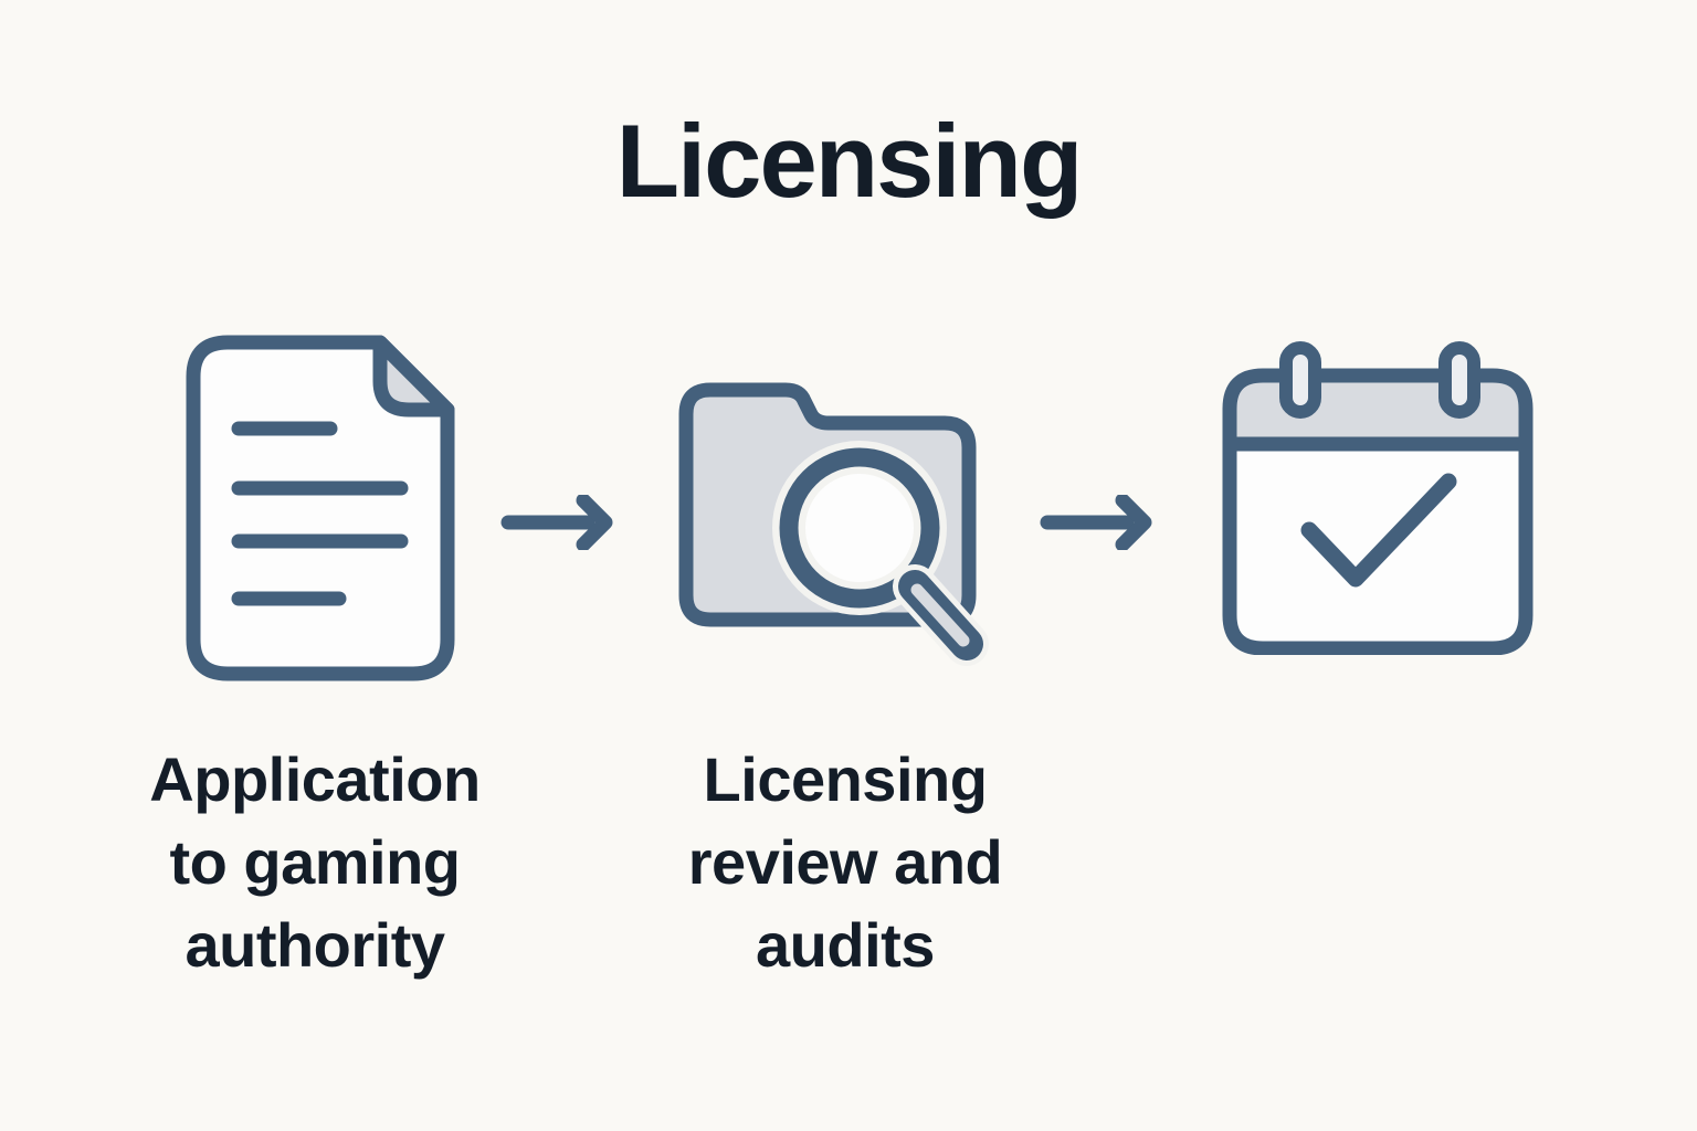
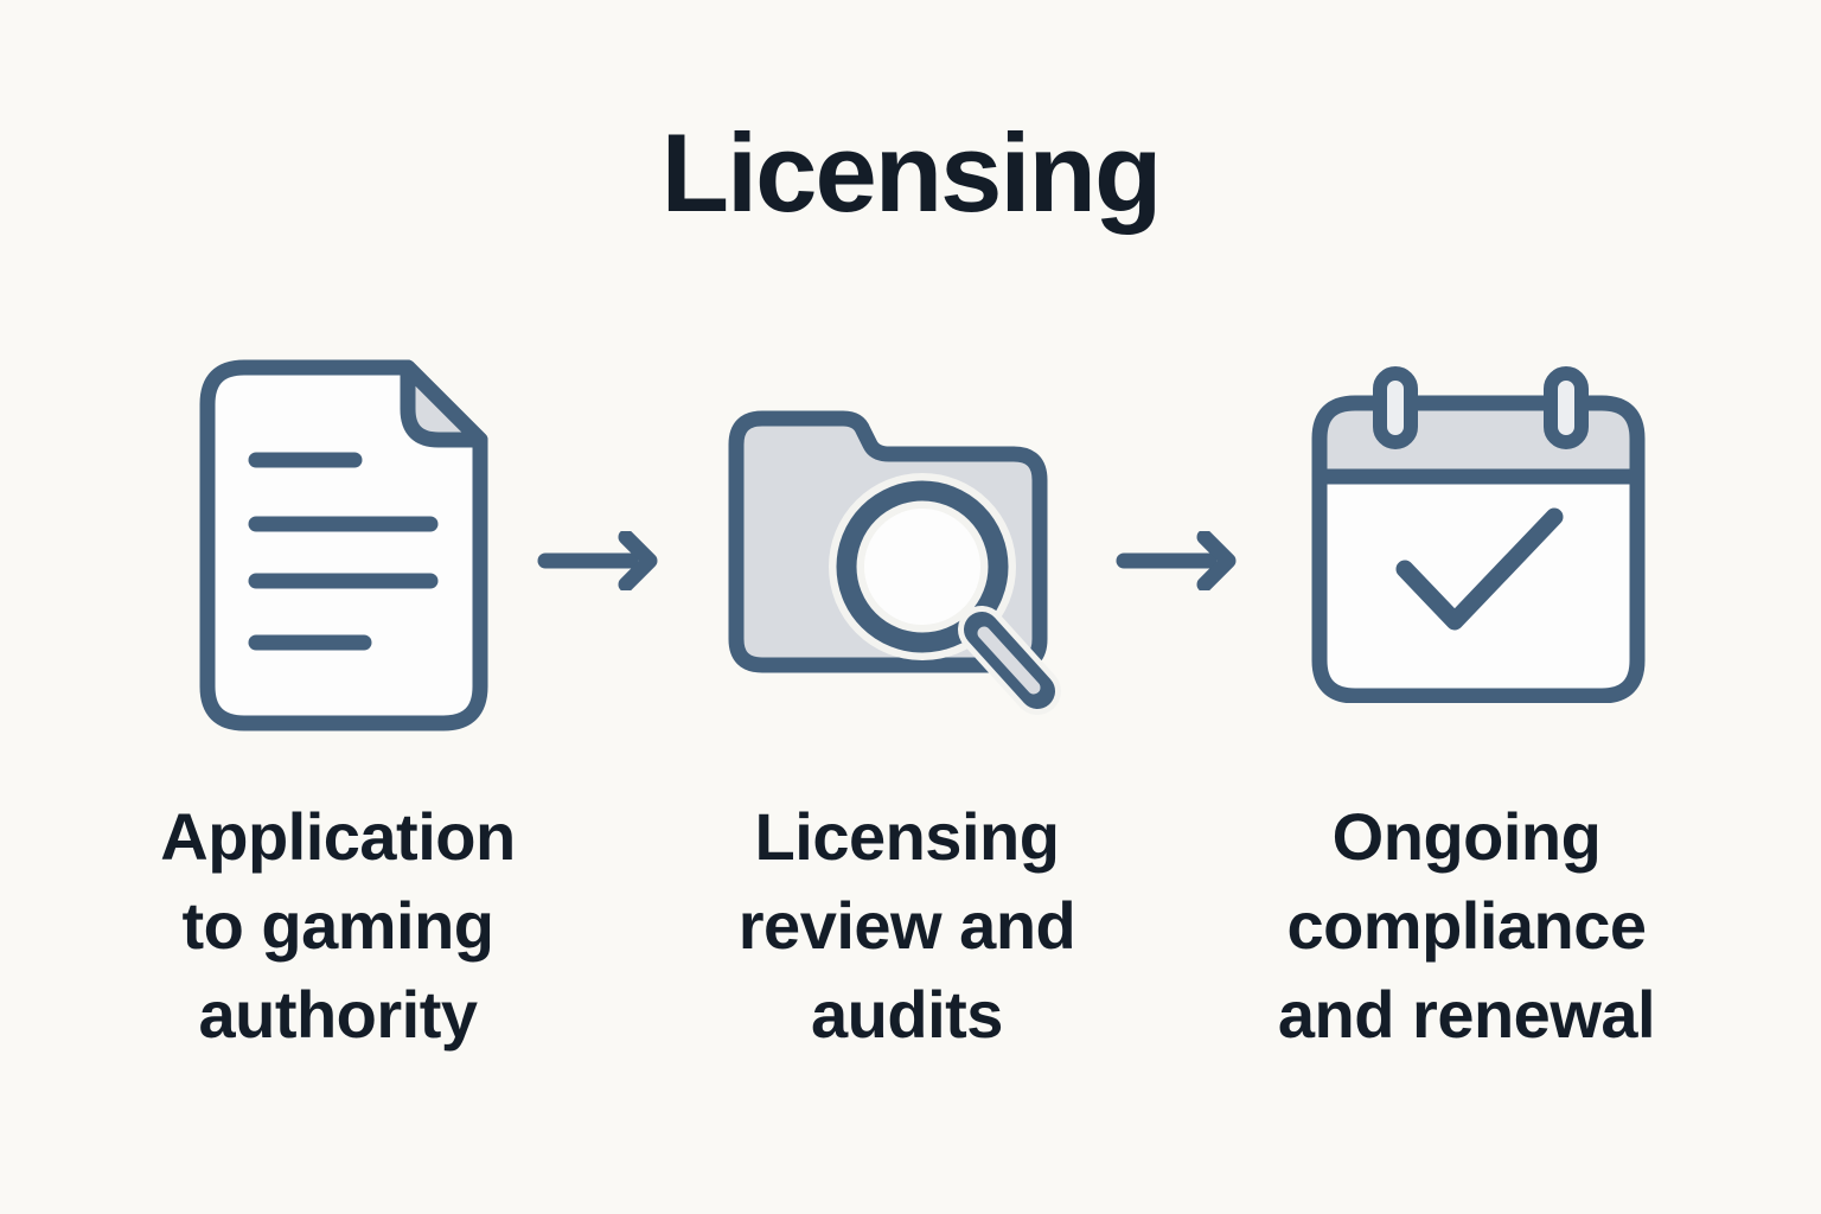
  Licensing
  Application
  to gaming
  authority
  Licensing
  review and
  audits
+ Ongoing
+ compliance
+ and renewal
